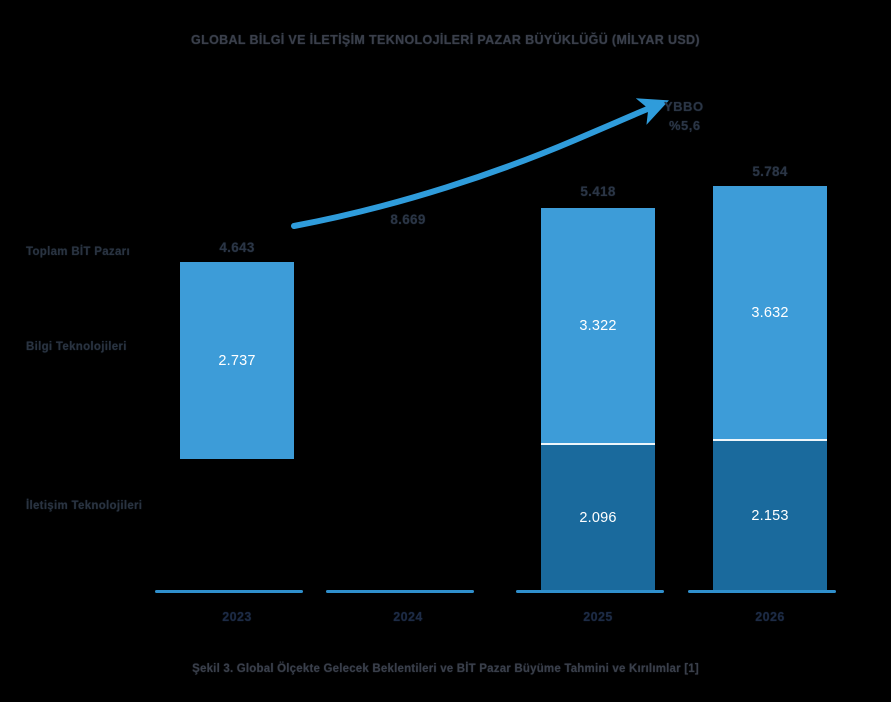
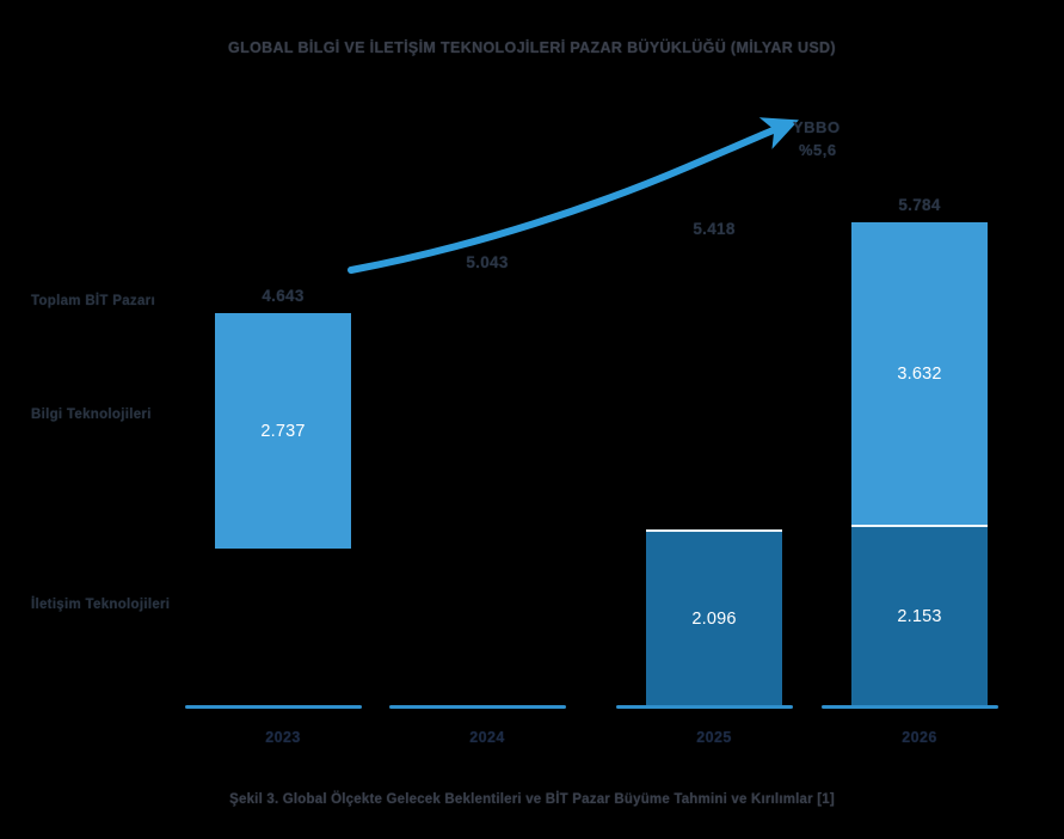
  GLOBAL BİLGİ VE İLETİŞİM TEKNOLOJİLERİ PAZAR BÜYÜKLÜĞÜ (MİLYAR USD)
  Toplam BİT Pazarı
  Bilgi Teknolojileri
  İletişim Teknolojileri
  4.643
  2.737
  2023
- 8.669
+ 5.043
  2024
  5.418
- 3.322
  2.096
  2025
  5.784
  3.632
  2.153
  2026
  YBBO
  %5,6
  Şekil 3. Global Ölçekte Gelecek Beklentileri ve BİT Pazar Büyüme Tahmini ve Kırılımlar [1]
